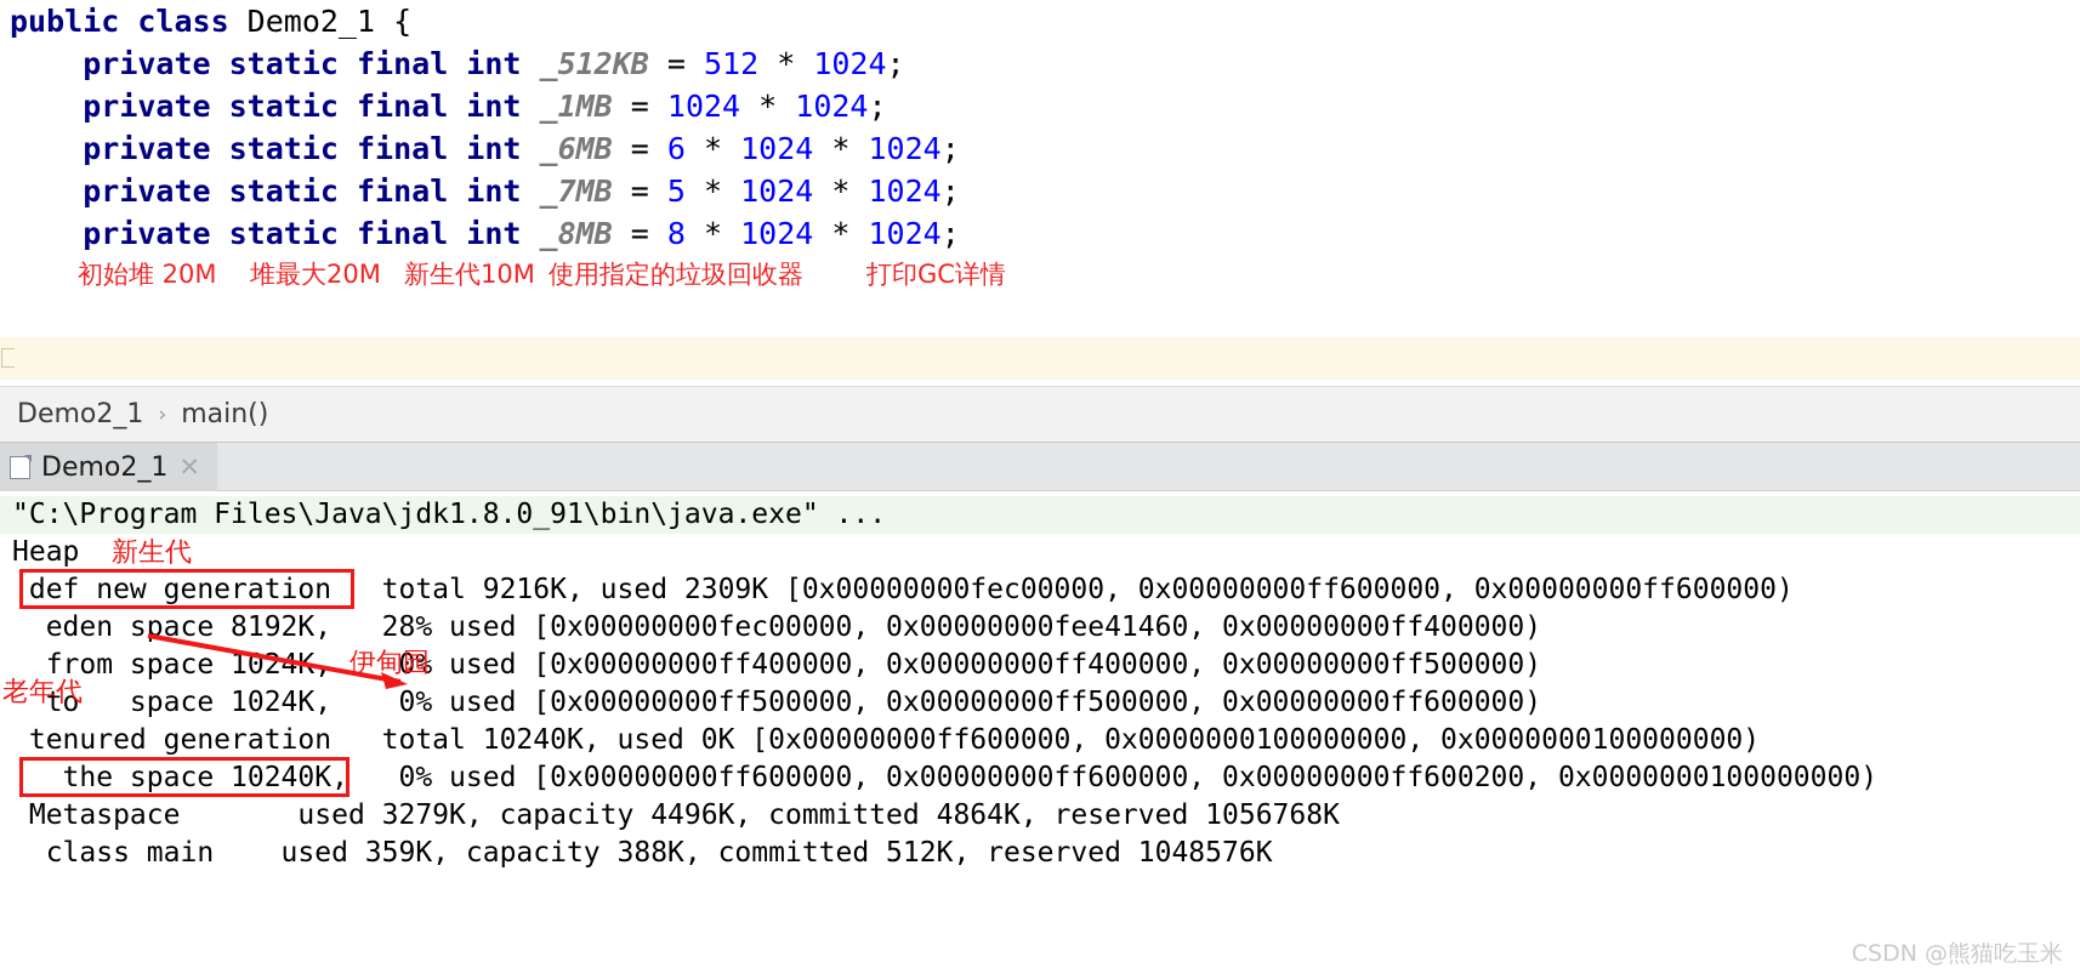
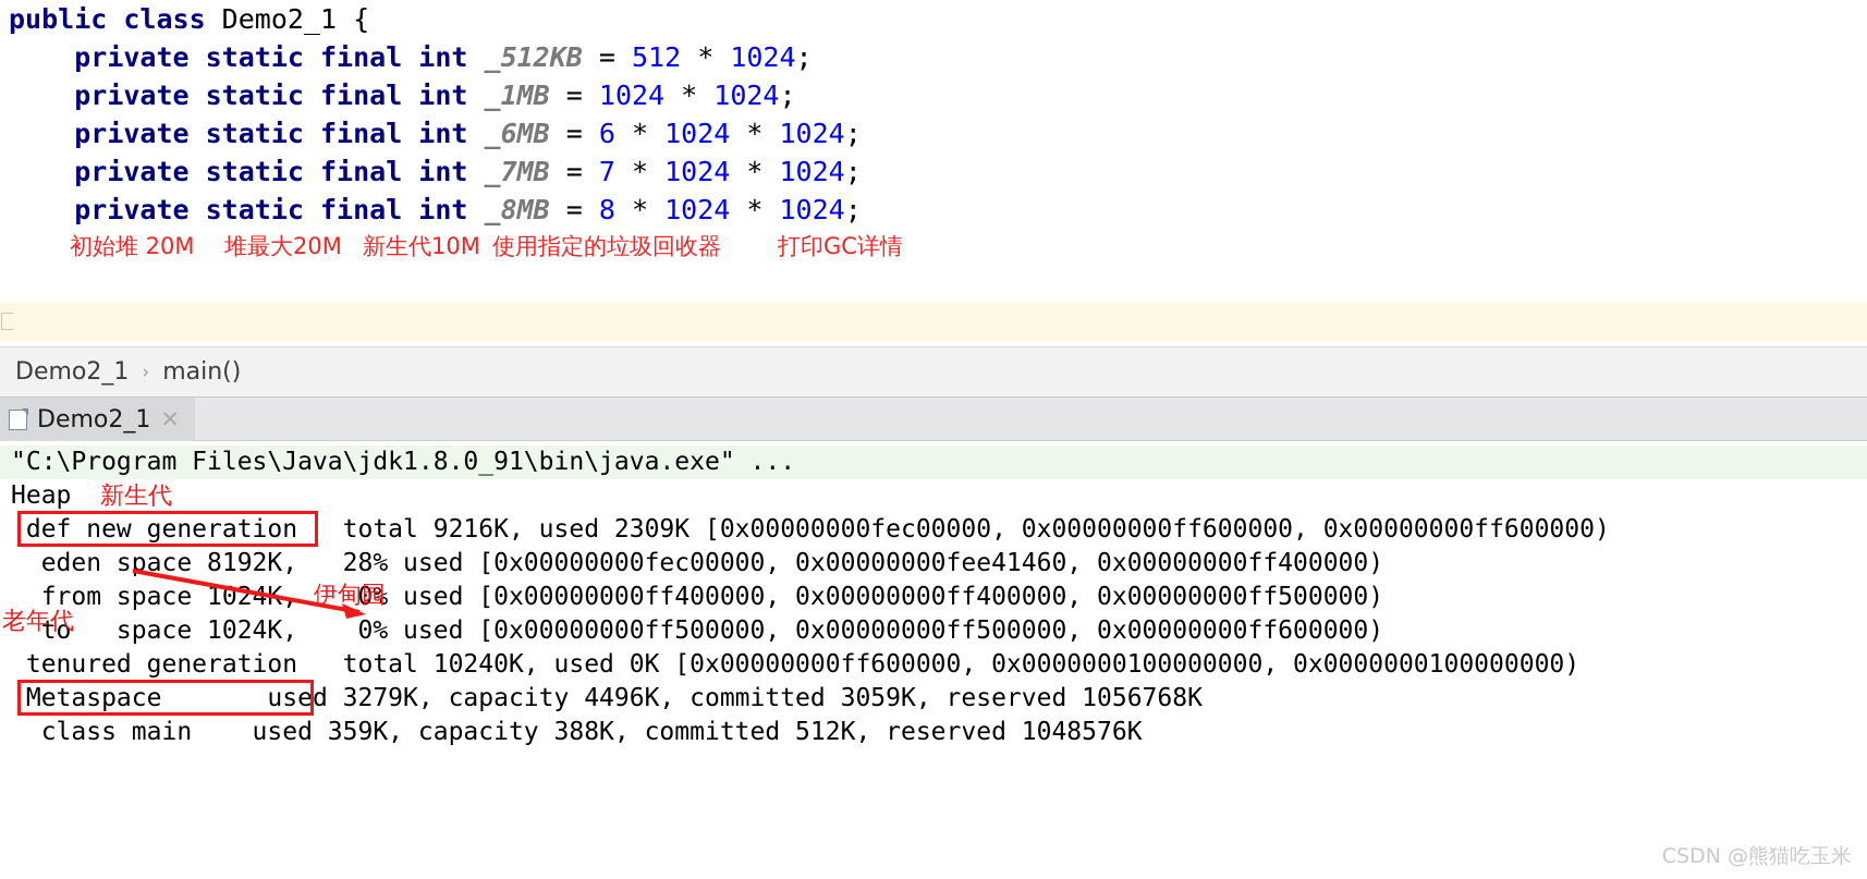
  public class Demo2_1 {
  private static final int _512KB = 512 * 1024;
  private static final int _1MB = 1024 * 1024;
  private static final int _6MB = 6 * 1024 * 1024;
- private static final int _7MB = 5 * 1024 * 1024;
+ private static final int _7MB = 7 * 1024 * 1024;
  private static final int _8MB = 8 * 1024 * 1024;
  初始堆 20M
  堆最大20M
  新生代10M
  使用指定的垃圾回收器
  打印GC详情
  Demo2_1
  ›
  main()
  Demo2_1
  ✕
  "C:\Program Files\Java\jdk1.8.0_91\bin\java.exe" ...
  Heap
  def new generation total 9216K, used 2309K [0x00000000fec00000, 0x00000000ff600000, 0x00000000ff600000)
  eden space 8192K, 28% used [0x00000000fec00000, 0x00000000fee41460, 0x00000000ff400000)
  from space 1024, 0% used [0x00000000ff400000, 0x00000000ff400000, 0x00000000ff500000)
  to space 1024K, 0% used [0x00000000ff500000, 0x00000000ff500000, 0x00000000ff600000)
  tenured generation total 10240K, used 0K [0x00000000ff600000, 0x0000000100000000, 0x0000000100000000)
- the space 10240K, 0% used [0x00000000ff600000, 0x00000000ff600000, 0x00000000ff600200, 0x0000000100000000)
- Metaspace used 3279K, capacity 4496K, committed 4864K, reserved 1056768K
+ Metaspace used 3279K, capacity 4496K, committed 3059K, reserved 1056768K
  class main used 359K, capacity 388K, committed 512K, reserved 1048576K
  新生代
  伊甸园
  老年代
  CSDN @熊猫吃玉米
